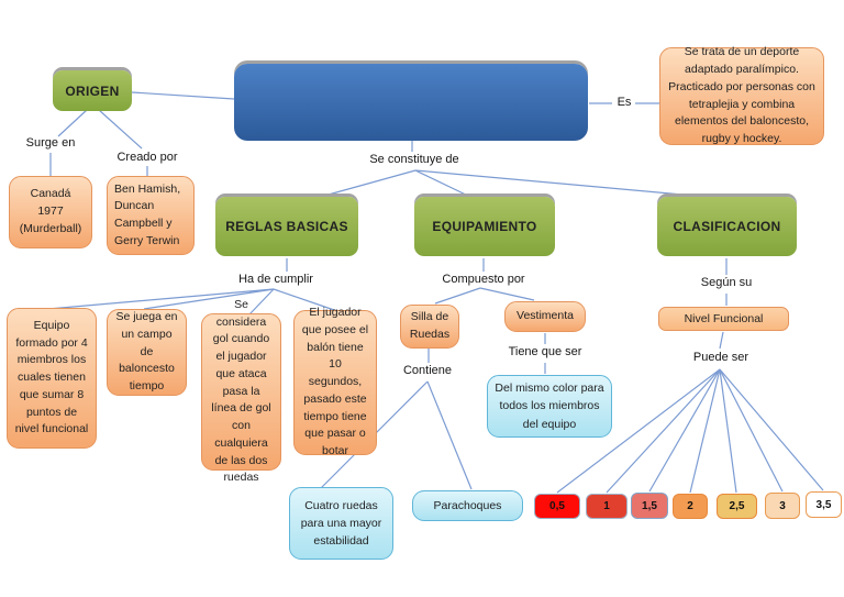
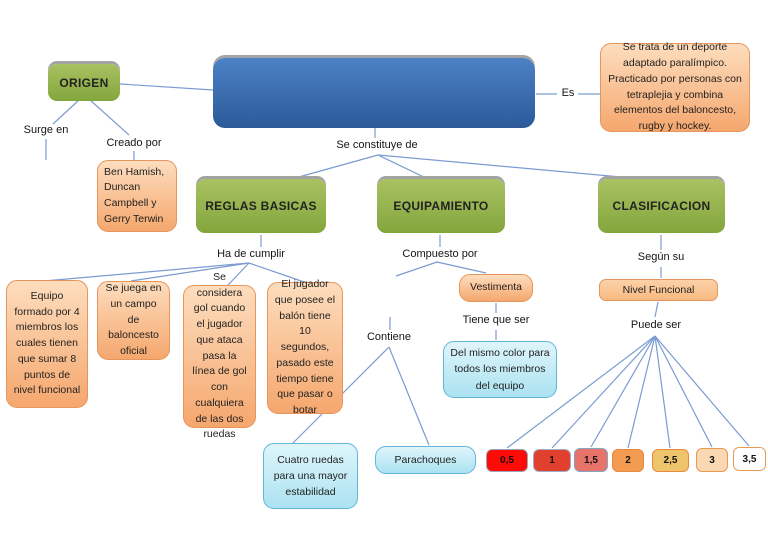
  ORIGEN
  Es
  Se trata de un deporte adaptado paralímpico. Practicado por personas con tetraplejia y combina elementos del baloncesto, rugby y hockey.
  Surge en
  Creado por
- Canadá 1977 (Murderball)
  Ben Hamish, Duncan Campbell y Gerry Terwin
  Se constituye de
  REGLAS BASICAS
  EQUIPAMIENTO
  CLASIFICACION
  Ha de cumplir
  Equipo formado por 4 miembros los cuales tienen que sumar 8 puntos de nivel funcional
- Se juega en un campo de baloncesto tiempo
+ Se juega en un campo de baloncesto oficial
  Se considera gol cuando el jugador que ataca pasa la línea de gol con cualquiera de las dos ruedas
  El jugador que posee el balón tiene 10 segundos, pasado este tiempo tiene que pasar o botar
  Compuesto por
- Silla de Ruedas
  Vestimenta
  Contiene
  Tiene que ser
  Del mismo color para todos los miembros del equipo
  Cuatro ruedas para una mayor estabilidad
  Parachoques
  Según su
  Nivel Funcional
  Puede ser
  0,5
  1
  1,5
  2
  2,5
  3
  3,5
